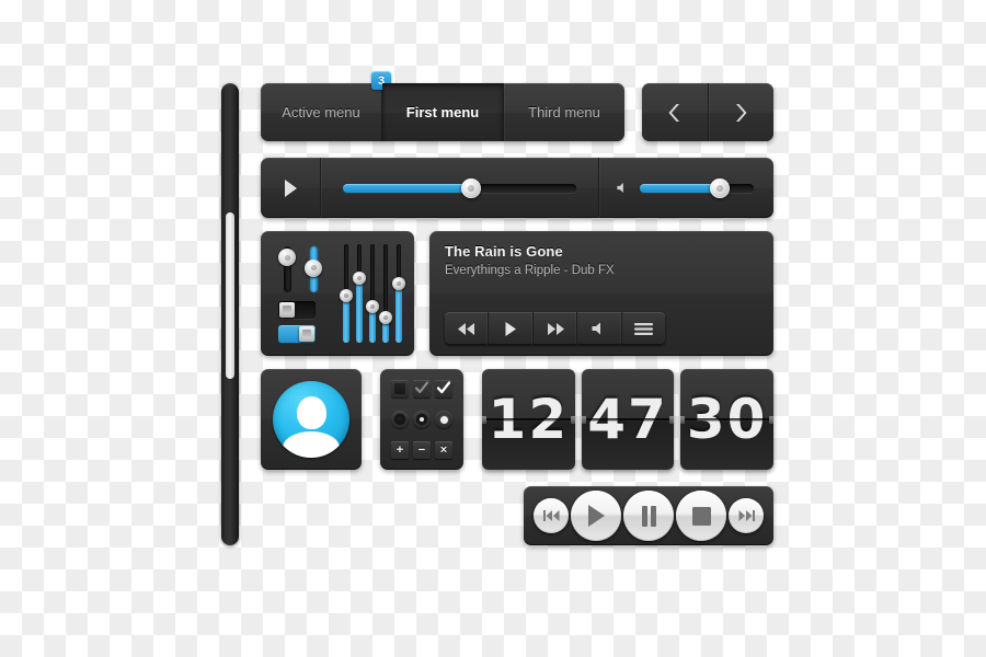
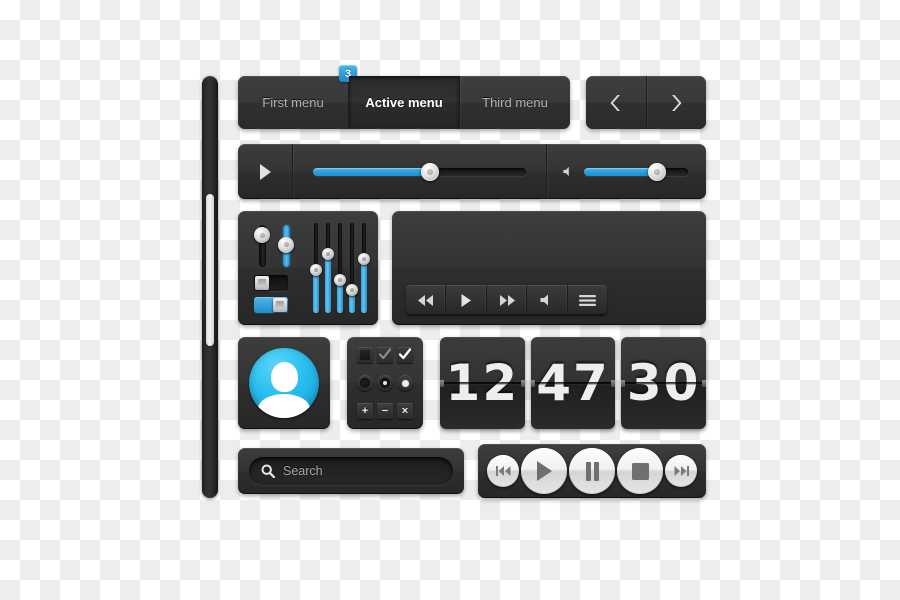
- Active menu
+ First menu
  3
- First menu
+ Active menu
  Third menu
- The Rain is Gone
- Everythings a Ripple - Dub FX
  +
  −
  ×
+ Search
